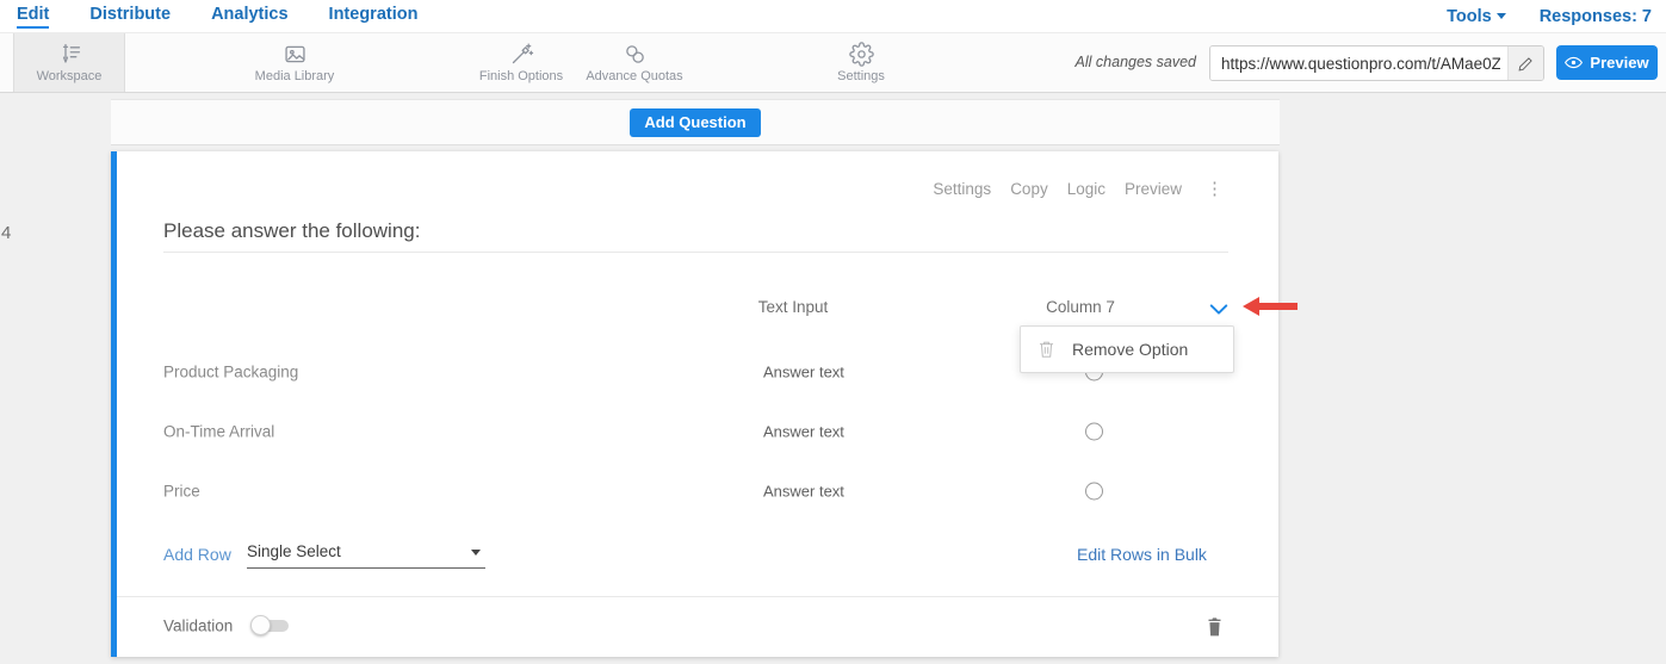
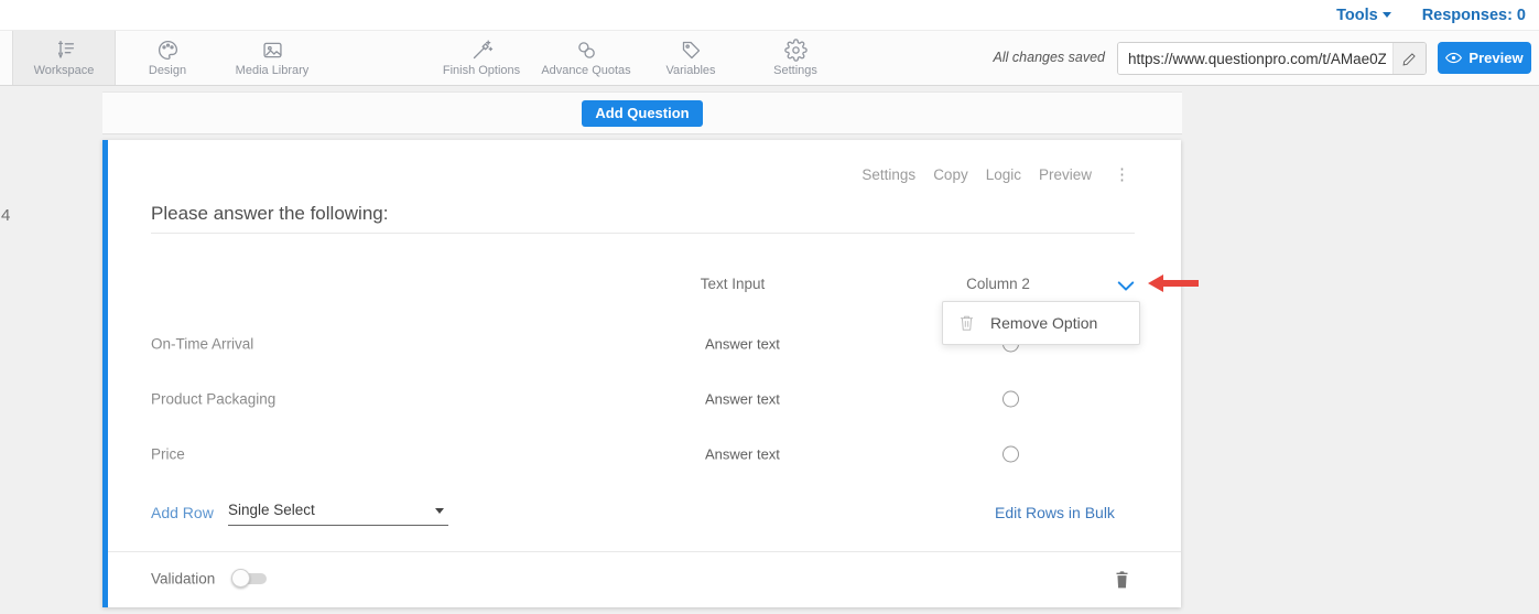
- Edit
- Distribute
- Analytics
- Integration
  Tools
- Responses: 7
+ Responses: 0
  Workspace
+ Design
  Media Library
  Finish Options
  Advance Quotas
+ Variables
  Settings
  All changes saved
  https://www.questionpro.com/t/AMae0Z
  Preview
  4
  Add Question
  Settings
  Copy
  Logic
  Preview
  ⋮
  Please answer the following:
  Text Input
- Column 7
+ Column 2
- Product Packaging
+ On-Time Arrival
  Answer text
- On-Time Arrival
+ Product Packaging
  Answer text
  Price
  Answer text
  Remove Option
  Add Row
  Single Select
  Edit Rows in Bulk
  Validation
